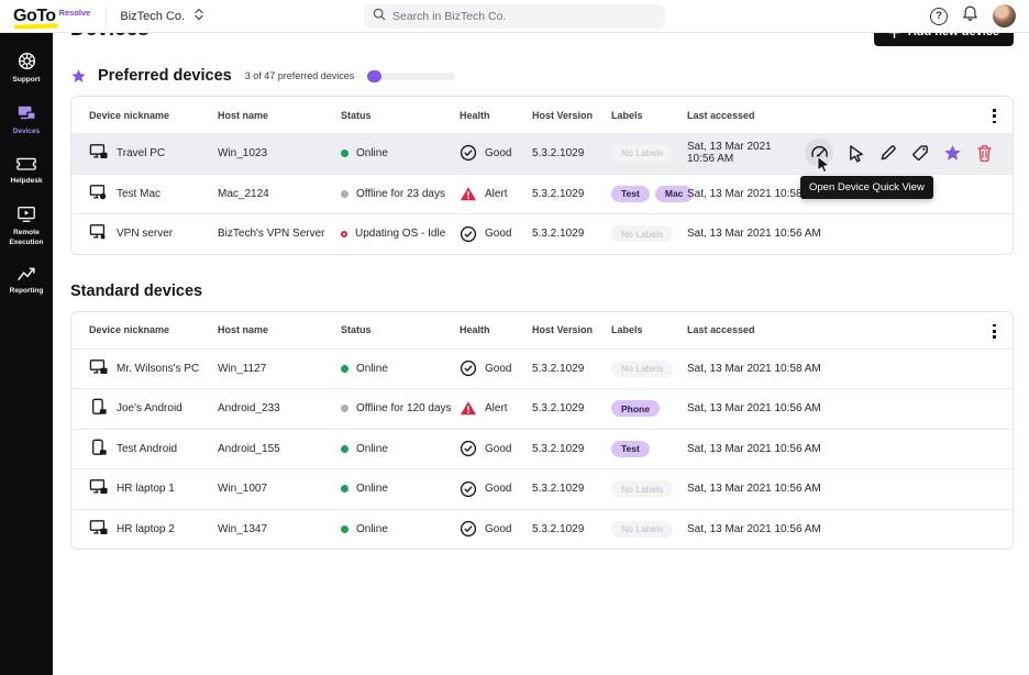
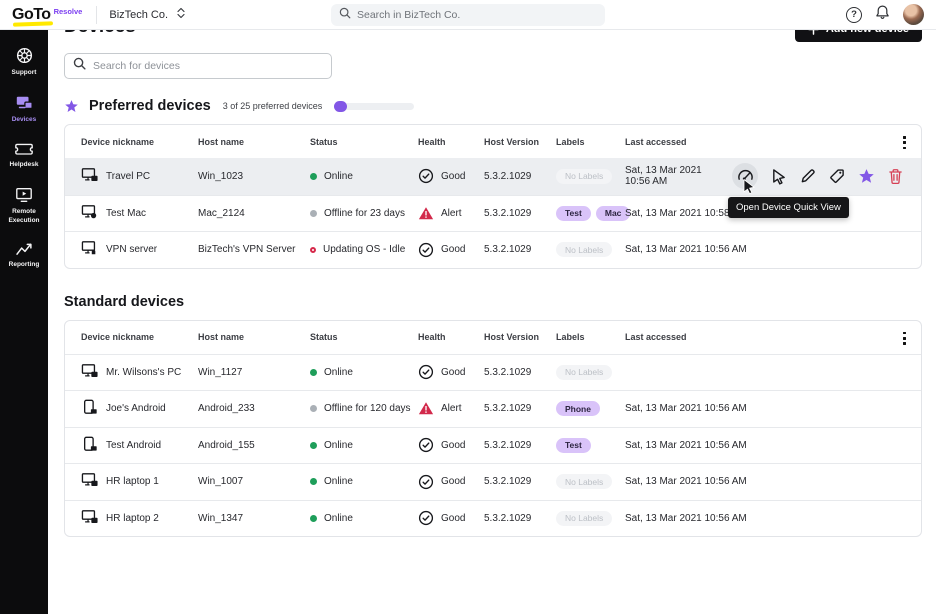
  GoTo
  Resolve
  BizTech Co.
  Search in BizTech Co.
  ?
+ Search for devices
  Preferred devices
- 3 of 47 preferred devices
+ 3 of 25 preferred devices
  Device nickname
  Host name
  Status
  Health
  Host Version
  Labels
  Last accessed
  Travel PC
  Win_1023
  Online
  Good
  5.3.2.1029
  No Labels
  Sat, 13 Mar 2021 10:56 AM
  Open Device Quick View
  Test Mac
  Mac_2124
  Offline for 23 days
  Alert
  5.3.2.1029
  Test
  Mac
  Sat, 13 Mar 2021 10:58
  VPN server
  BizTech's VPN Server
  Updating OS - Idle
  Good
  5.3.2.1029
  No Labels
  Sat, 13 Mar 2021 10:56 AM
  Standard devices
  Device nickname
  Host name
  Status
  Health
  Host Version
  Labels
  Last accessed
  Mr. Wilsons's PC
  Win_1127
  Online
  Good
  5.3.2.1029
  No Labels
- Sat, 13 Mar 2021 10:58 AM
  Joe's Android
  Android_233
  Offline for 120 days
  Alert
  5.3.2.1029
  Phone
  Sat, 13 Mar 2021 10:56 AM
  Test Android
  Android_155
  Online
  Good
  5.3.2.1029
  Test
  Sat, 13 Mar 2021 10:56 AM
  HR laptop 1
  Win_1007
  Online
  Good
  5.3.2.1029
  No Labels
  Sat, 13 Mar 2021 10:56 AM
  HR laptop 2
  Win_1347
  Online
  Good
  5.3.2.1029
  No Labels
  Sat, 13 Mar 2021 10:56 AM
